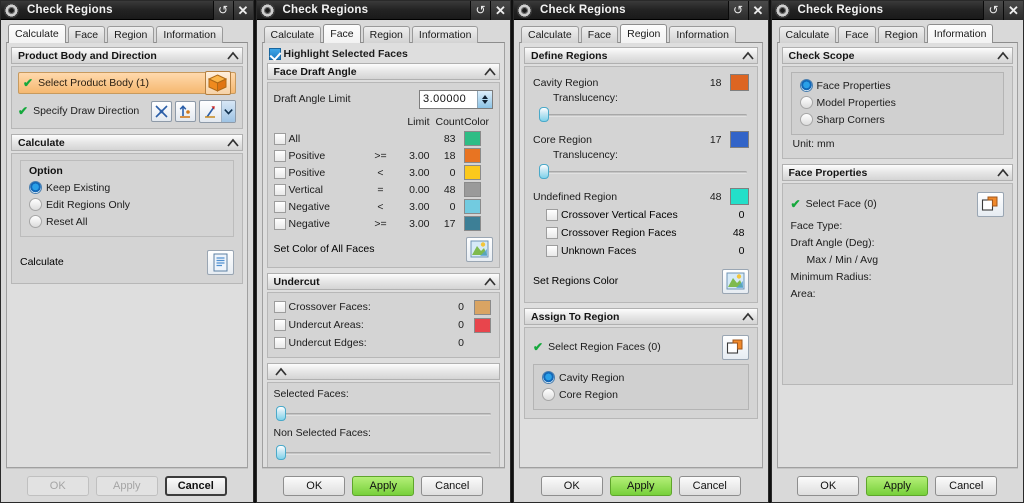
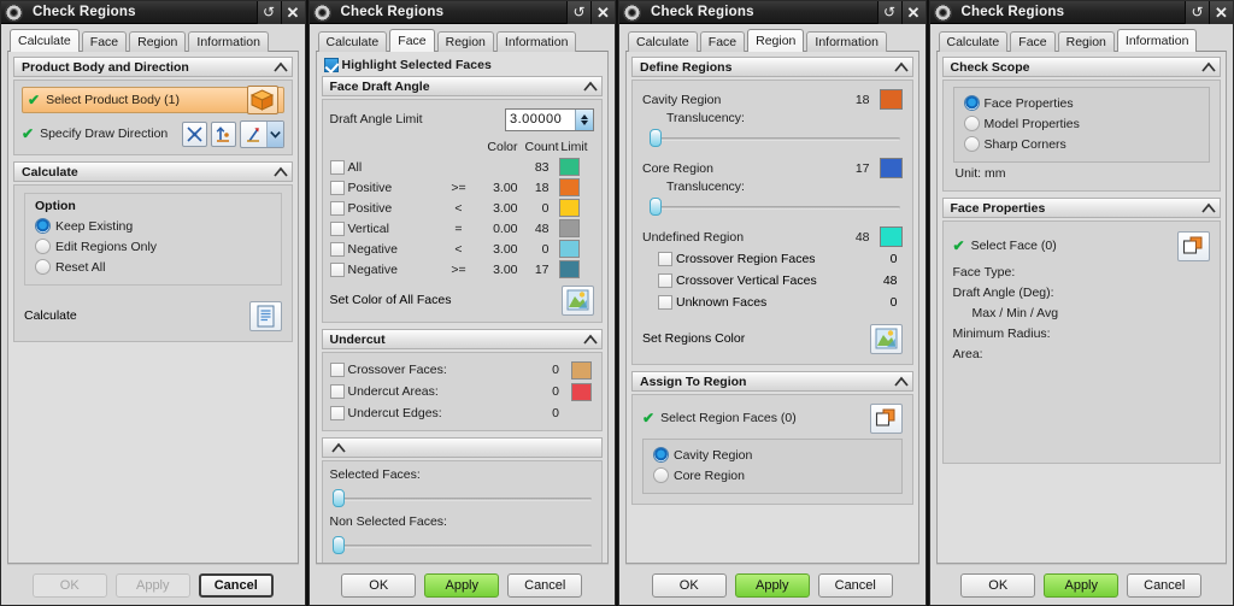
  Check Regions
  ↺
  ✕
  Calculate
  Face
  Region
  Information
  Product Body and Direction
  ✔
  Select Product Body (1)
  ✔
  Specify Draw Direction
  Calculate
  Option
  Keep Existing
  Edit Regions Only
  Reset All
  Calculate
  OK
  Apply
  Cancel
  Check Regions
  ↺
  ✕
  Calculate
  Face
  Region
  Information
  Highlight Selected Faces
  Face Draft Angle
  Draft Angle Limit
  3.00000
- Limit
+ Color
  Count
- Color
+ Limit
  All
  83
  Positive
  >=
  3.00
  18
  Positive
  <
  3.00
  0
  Vertical
  =
  0.00
  48
  Negative
  <
  3.00
  0
  Negative
  >=
  3.00
  17
  Set Color of All Faces
  Undercut
  Crossover Faces:
  0
  Undercut Areas:
  0
  Undercut Edges:
  0
  Selected Faces:
  Non Selected Faces:
  OK
  Apply
  Cancel
  Check Regions
  ↺
  ✕
  Calculate
  Face
  Region
  Information
  Define Regions
  Cavity Region
  18
  Translucency:
  Core Region
  17
  Translucency:
  Undefined Region
  48
- Crossover Vertical Faces
+ Crossover Region Faces
  0
- Crossover Region Faces
+ Crossover Vertical Faces
  48
  Unknown Faces
  0
  Set Regions Color
  Assign To Region
  ✔
  Select Region Faces (0)
  Cavity Region
  Core Region
  OK
  Apply
  Cancel
  Check Regions
  ↺
  ✕
  Calculate
  Face
  Region
  Information
  Check Scope
  Face Properties
  Model Properties
  Sharp Corners
  Unit: mm
  Face Properties
  ✔
  Select Face (0)
  Face Type:
  Draft Angle (Deg):
  Max / Min / Avg
  Minimum Radius:
  Area:
  OK
  Apply
  Cancel
